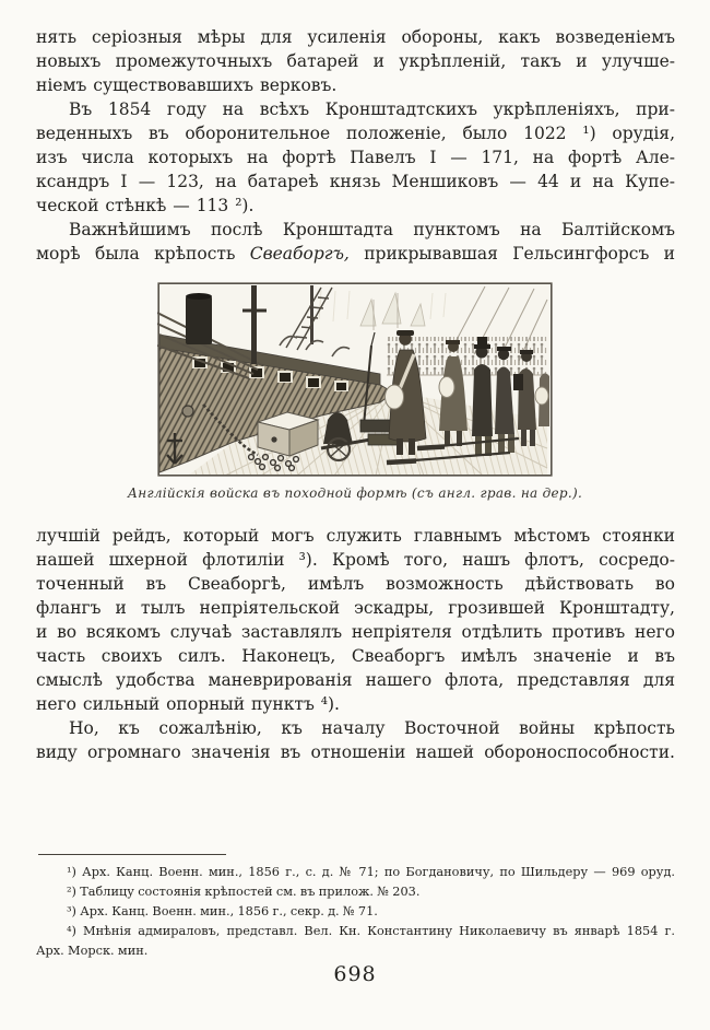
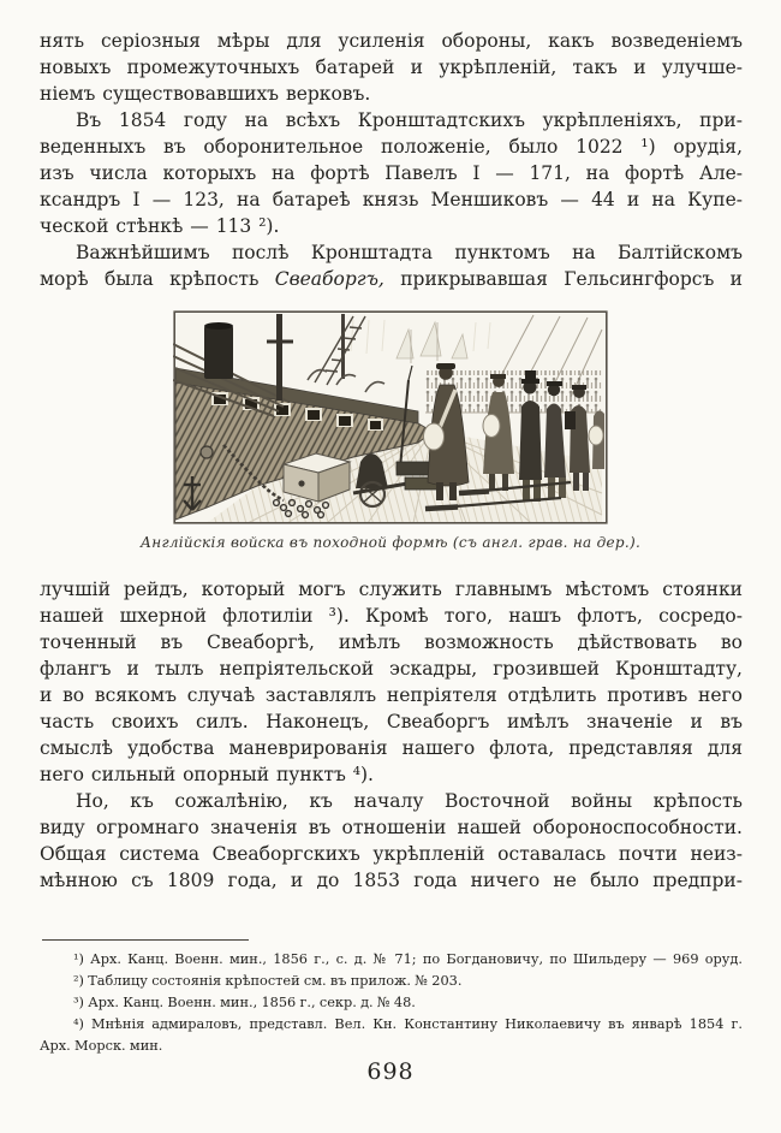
  нять серіозныя мѣры для усиленія обороны, какъ возведеніемъ
  новыхъ промежуточныхъ батарей и укрѣпленій, такъ и улучше-
  ніемъ существовавшихъ верковъ.
  Въ 1854 году на всѣхъ Кронштадтскихъ укрѣпленіяхъ, при-
  веденныхъ въ оборонительное положеніе, было 1022 ¹) орудія,
  изъ числа которыхъ на фортѣ Павелъ I — 171, на фортѣ Але-
  ксандръ I — 123, на батареѣ князь Меншиковъ — 44 и на Купе-
  ческой стѣнкѣ — 113 ²).
  Важнѣйшимъ послѣ Кронштадта пунктомъ на Балтійскомъ
  морѣ была крѣпость Свеаборгъ, прикрывавшая Гельсингфорсъ и
  Англійскія войска въ походной формѣ (съ англ. грав. на дер.).
  лучшій рейдъ, который могъ служить главнымъ мѣстомъ стоянки
  нашей шхерной флотиліи ³). Кромѣ того, нашъ флотъ, сосредо-
  точенный въ Свеаборгѣ, имѣлъ возможность дѣйствовать во
  флангъ и тылъ непріятельской эскадры, грозившей Кронштадту,
  и во всякомъ случаѣ заставлялъ непріятеля отдѣлить противъ него
  часть своихъ силъ. Наконецъ, Свеаборгъ имѣлъ значеніе и въ
  смыслѣ удобства маневрированія нашего флота, представляя для
  него сильный опорный пунктъ ⁴).
  Но, къ сожалѣнію, къ началу Восточной войны крѣпость
  виду огромнаго значенія въ отношеніи нашей обороноспособности.
+ Общая система Свеаборгскихъ укрѣпленій оставалась почти неиз-
+ мѣнною съ 1809 года, и до 1853 года ничего не было предпри-
  ¹) Арх. Канц. Военн. мин., 1856 г., с. д. № 71; по Богдановичу, по Шильдеру — 969 оруд.
  ²) Таблицу состоянія крѣпостей см. въ прилож. № 203.
- ³) Арх. Канц. Военн. мин., 1856 г., секр. д. № 71.
+ ³) Арх. Канц. Военн. мин., 1856 г., секр. д. № 48.
  ⁴) Мнѣнія адмираловъ, представл. Вел. Кн. Константину Николаевичу въ январѣ 1854 г.
  Арх. Морск. мин.
  698
